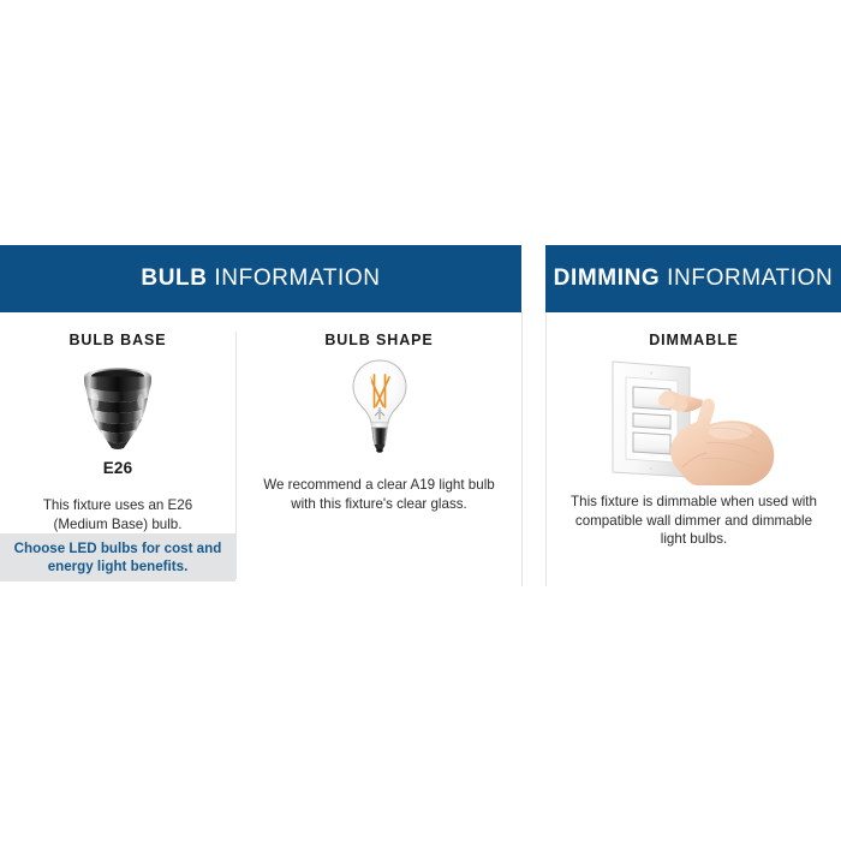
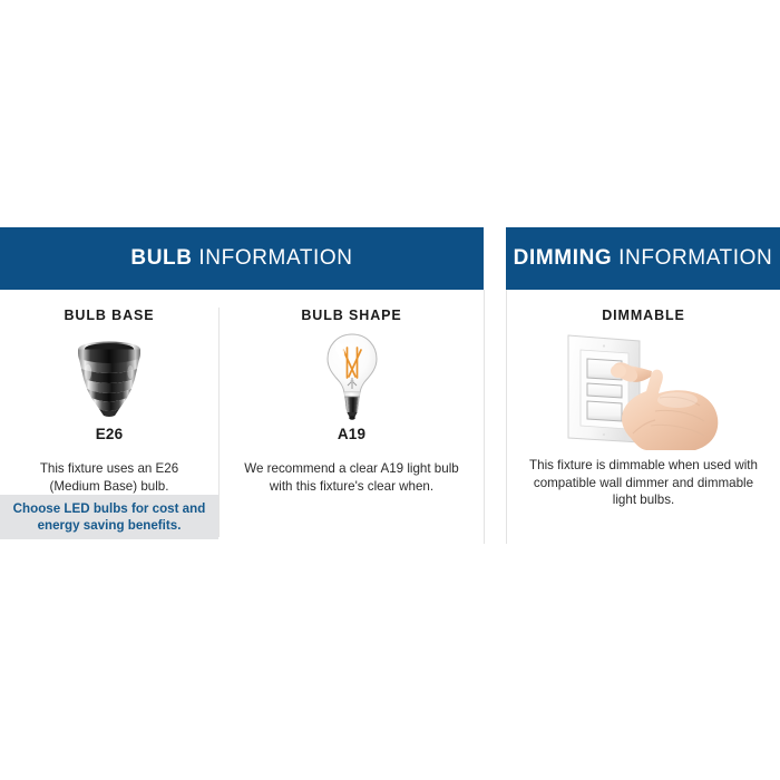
  BULB INFORMATION
  DIMMING INFORMATION
  BULB BASE
  E26
  This fixture uses an E26 (Medium Base) bulb.
- Choose LED bulbs for cost and energy light benefits.
+ Choose LED bulbs for cost and energy saving benefits.
  BULB SHAPE
+ A19
- We recommend a clear A19 light bulb with this fixture's clear glass.
+ We recommend a clear A19 light bulb with this fixture's clear when.
  DIMMABLE
  This fixture is dimmable when used with compatible wall dimmer and dimmable light bulbs.
